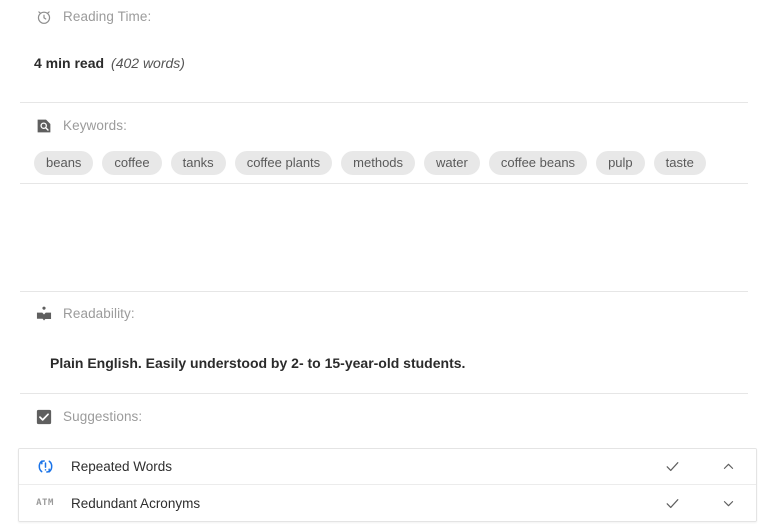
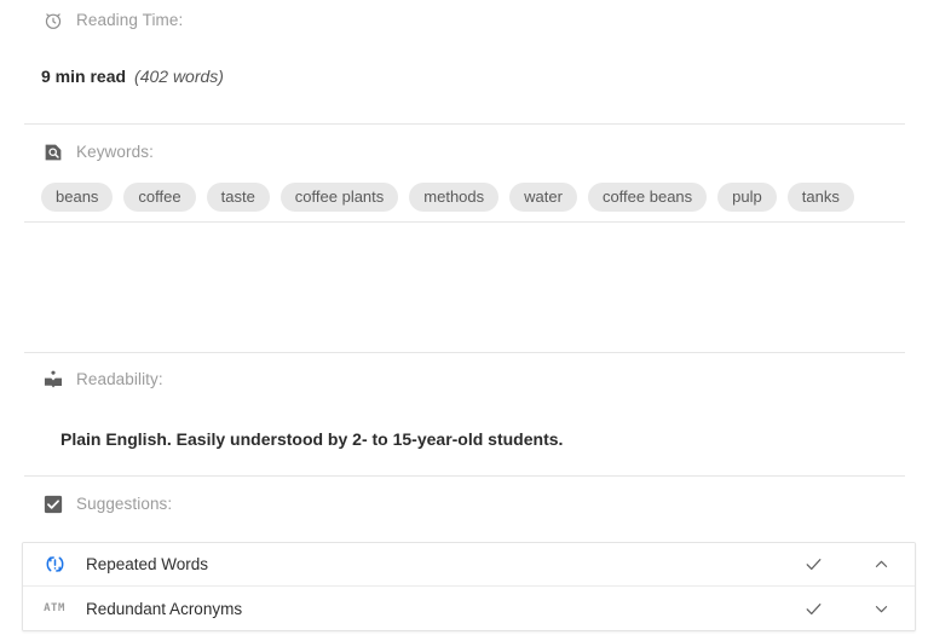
  Reading Time:
- 4 min read
+ 9 min read
  (402 words)
  Keywords:
  beans
  coffee
- tanks
+ taste
  coffee plants
  methods
  water
  coffee beans
  pulp
- taste
+ tanks
  Readability:
  Plain English. Easily understood by 2- to 15-year-old students.
  Suggestions:
  Repeated Words
  ATM
  Redundant Acronyms
